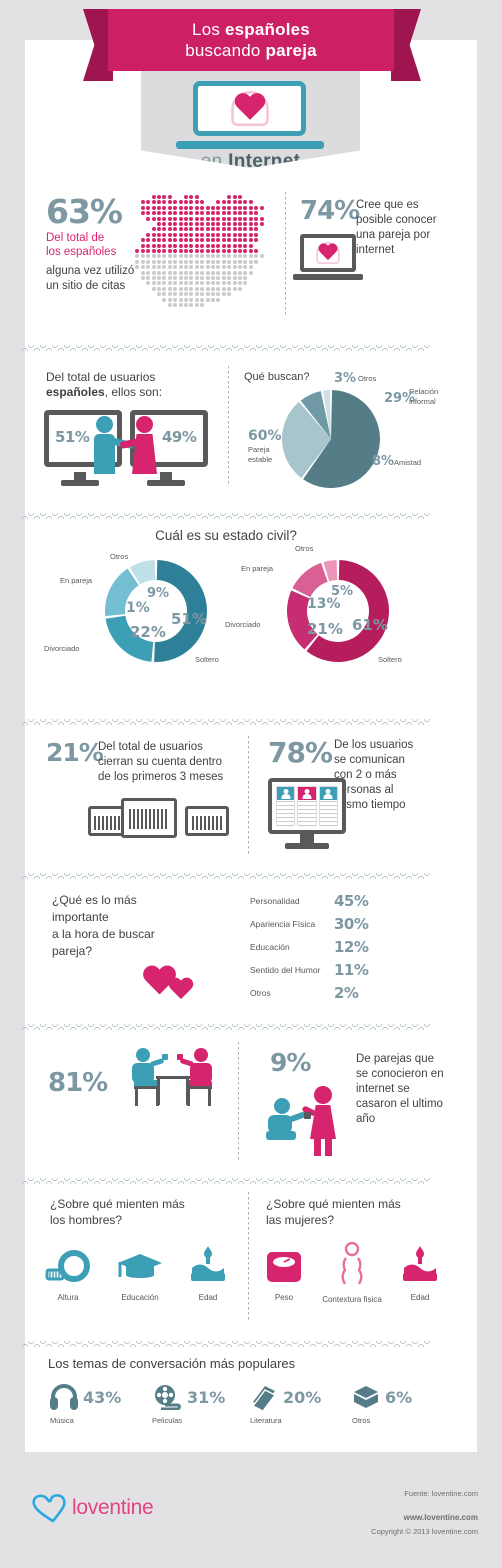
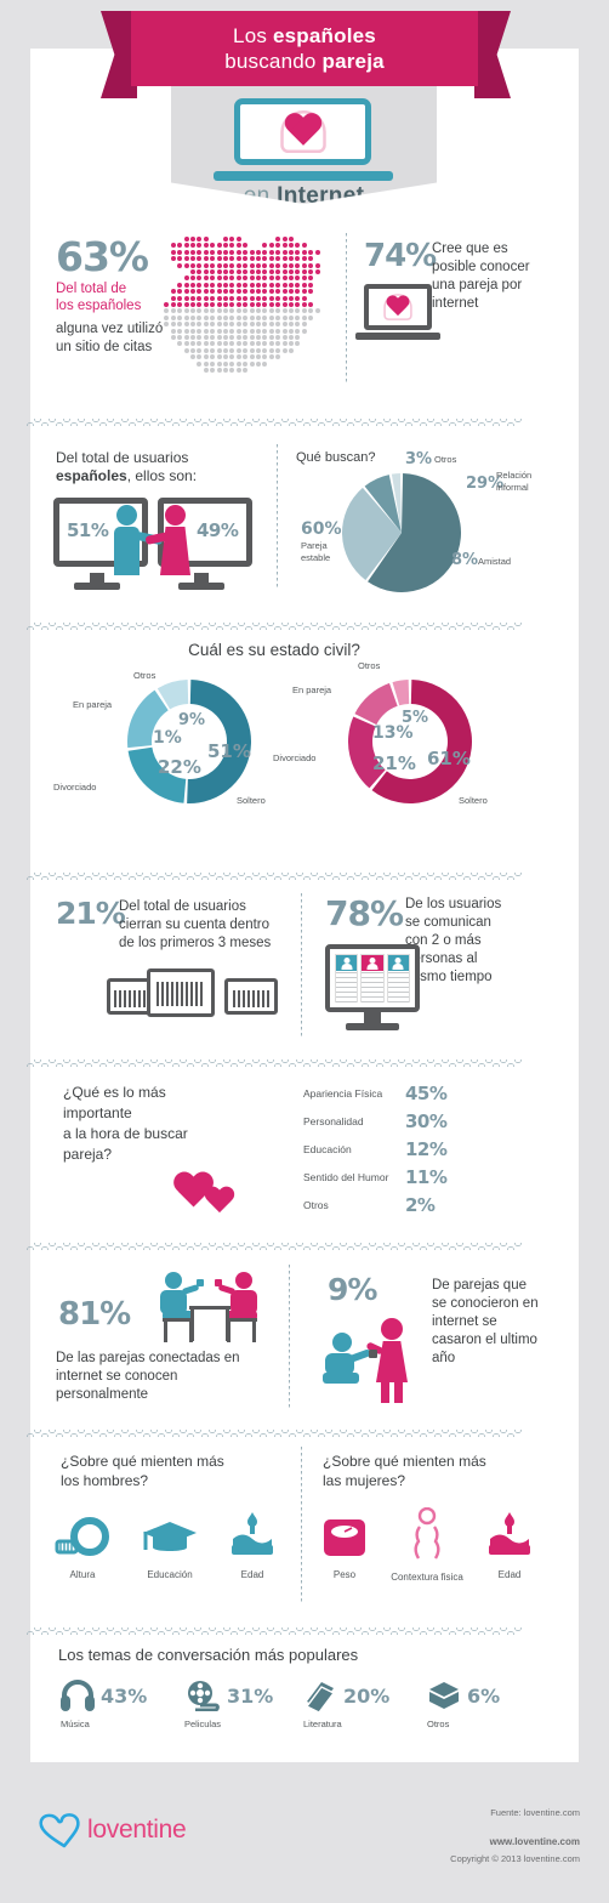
  Los españoles
  buscando pareja
  n Interne
  63%
  Del total de
  los españoles
  alguna vez utilizó
  un sitio de citas
  74%
  Cree que es posible conocer una pareja por internet
  Del total de usuarios
  españoles, ellos son:
  51%
  49%
  Qué buscan?
  60%
  Pareja
  estable
  3%
  Otros
  29%
  Relación
  informal
  8%
  Amistad
  Cuál es su estado civil?
  Otros
  En pareja
  Divorciado
  Soltero
  9%
  1%
  22%
  51%
  Otros
  En pareja
  Divorciado
  Soltero
  5%
  13%
  21%
  61%
  21%
  Del total de usuarios
  cierran su cuenta dentro
  de los primeros 3 meses
  78%
  De los usuarios se comunican con 2 o más rsonas al smo tiempo
  ¿Qué es lo más
  importante
  a la hora de buscar
  pareja?
- Personalidad
+ Apariencia Física
  45%
- Apariencia Física
+ Personalidad
  30%
  Educación
  12%
  Sentido del Humor
  11%
  Otros
  2%
  81%
+ De las parejas conectadas en
+ internet se conocen
+ personalmente
  9%
  De parejas que se conocieron en internet se casaron el ultimo año
  ¿Sobre qué mienten más
  los hombres?
  Altura
  Educación
  Edad
  ¿Sobre qué mienten más
  las mujeres?
  Peso
  Contextura fisica
  Edad
  Los temas de conversación más populares
  43%
  Música
  31%
  Peliculas
  20%
  Literatura
  6%
  Otros
  loventine
  Fuente: loventine.com
  www.loventine.com
  Copyright © 2013 loventine.com
